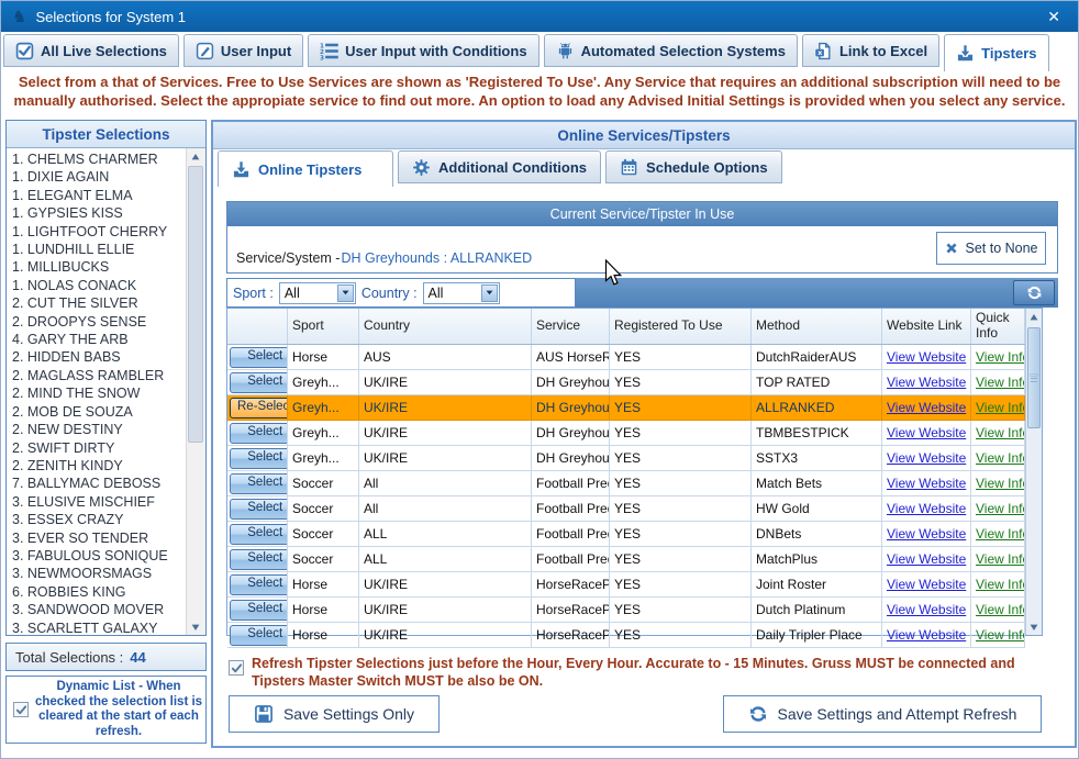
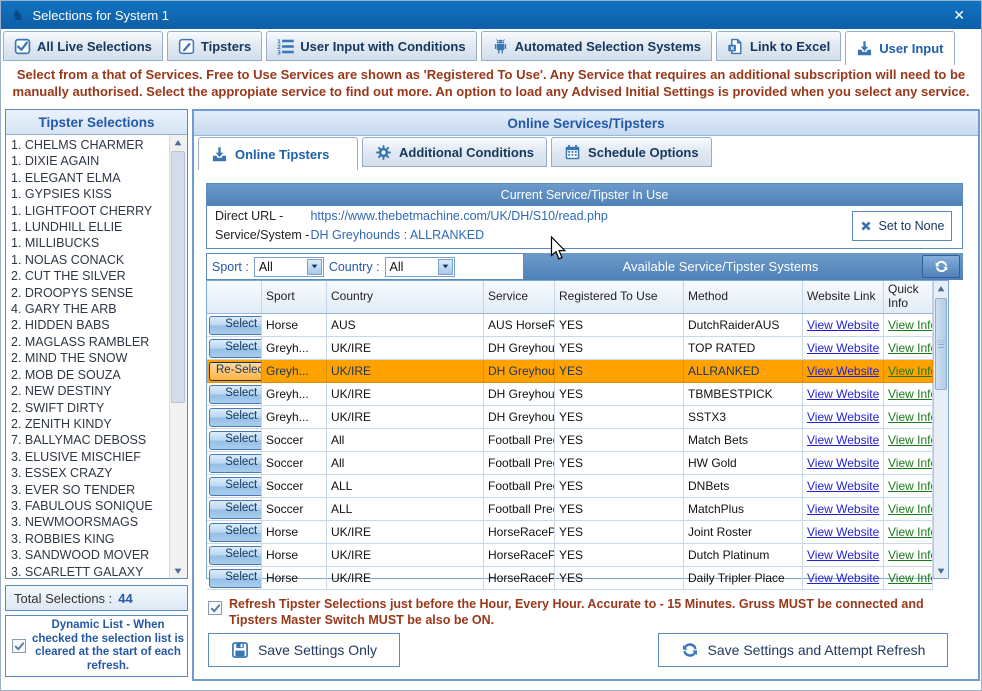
  ♞
  Selections for System 1
  ✕
  All Live Selections
- User Input
+ Tipsters
  User Input with Conditions
  Automated Selection Systems
  x
  Link to Excel
- Tipsters
+ User Input
  Select from a that of Services. Free to Use Services are shown as 'Registered To Use'. Any Service that requires an additional subscription will need to be manually authorised. Select the appropiate service to find out more. An option to load any Advised Initial Settings is provided when you select any service.
  Tipster Selections
  1. CHELMS CHARMER
  1. DIXIE AGAIN
  1. ELEGANT ELMA
  1. GYPSIES KISS
  1. LIGHTFOOT CHERRY
  1. LUNDHILL ELLIE
  1. MILLIBUCKS
  1. NOLAS CONACK
  2. CUT THE SILVER
  2. DROOPYS SENSE
  4. GARY THE ARB
  2. HIDDEN BABS
  2. MAGLASS RAMBLER
  2. MIND THE SNOW
  2. MOB DE SOUZA
  2. NEW DESTINY
  2. SWIFT DIRTY
  2. ZENITH KINDY
  7. BALLYMAC DEBOSS
  3. ELUSIVE MISCHIEF
  3. ESSEX CRAZY
  3. EVER SO TENDER
  3. FABULOUS SONIQUE
  3. NEWMOORSMAGS
- 6. ROBBIES KING
+ 3. ROBBIES KING
  3. SANDWOOD MOVER
  3. SCARLETT GALAXY
  Total Selections :
  44
  Dynamic List - When checked the selection list is cleared at the start of each refresh.
  Online Services/Tipsters
  Online Tipsters
  Additional Conditions
  Schedule Options
  Current Service/Tipster In Use
+ Direct URL - https://www.thebetmachine.com/UK/DH/S10/read.php
  Service/System DH Greyhounds : ALLRANKED
  Set to None
  Sport :
  All
  Country :
  All
+ Available Service/Tipster Systems
  		Sport	Country	Service	Registered To Use	Method	Website Link	Quick Info
  Select	Horse	AUS	AUS HorseR	YES	DutchRaiderAUS	View Website	View Inf
  Select	Greyh...	UK/IRE	DH Greyhou	YES	TOP RATED	View Website	View Inf
  Re-Selec	Greyh...	UK/IRE	DH Greyhou	YES	ALLRANKED	View Website	View Inf
  Select	Greyh...	UK/IRE	DH Greyhou	YES	TBMBESTPICK	View Website	View Inf
  Select	Greyh...	UK/IRE	DH Greyhou	YES	SSTX3	View Website	View Inf
  Select	Soccer	All	Football Pre	YES	Match Bets	View Website	View Inf
  Select	Soccer	All	Football Pre	YES	HW Gold	View Website	View Inf
  Select	Soccer	ALL	Football Pre	YES	DNBets	View Website	View Inf
  Select	Soccer	ALL	Football Pre	YES	MatchPlus	View Website	View Inf
  Select	Horse	UK/IRE	HorseRaceP	YES	Joint Roster	View Website	View Inf
  Select	Horse	UK/IRE	HorseRaceP	YES	Dutch Platinum	View Website	View Inf
  Select	Horse	UK/IRE	HorseRaceP	YES	Daily Tripler Place	View Website	View Inf
  Refresh Tipster Selections just before the Hour, Every Hour. Accurate to - 15 Minutes. Gruss MUST be connected and Tipsters Master Switch MUST be also be ON.
  Save Settings Only
  Save Settings and Attempt Refresh
